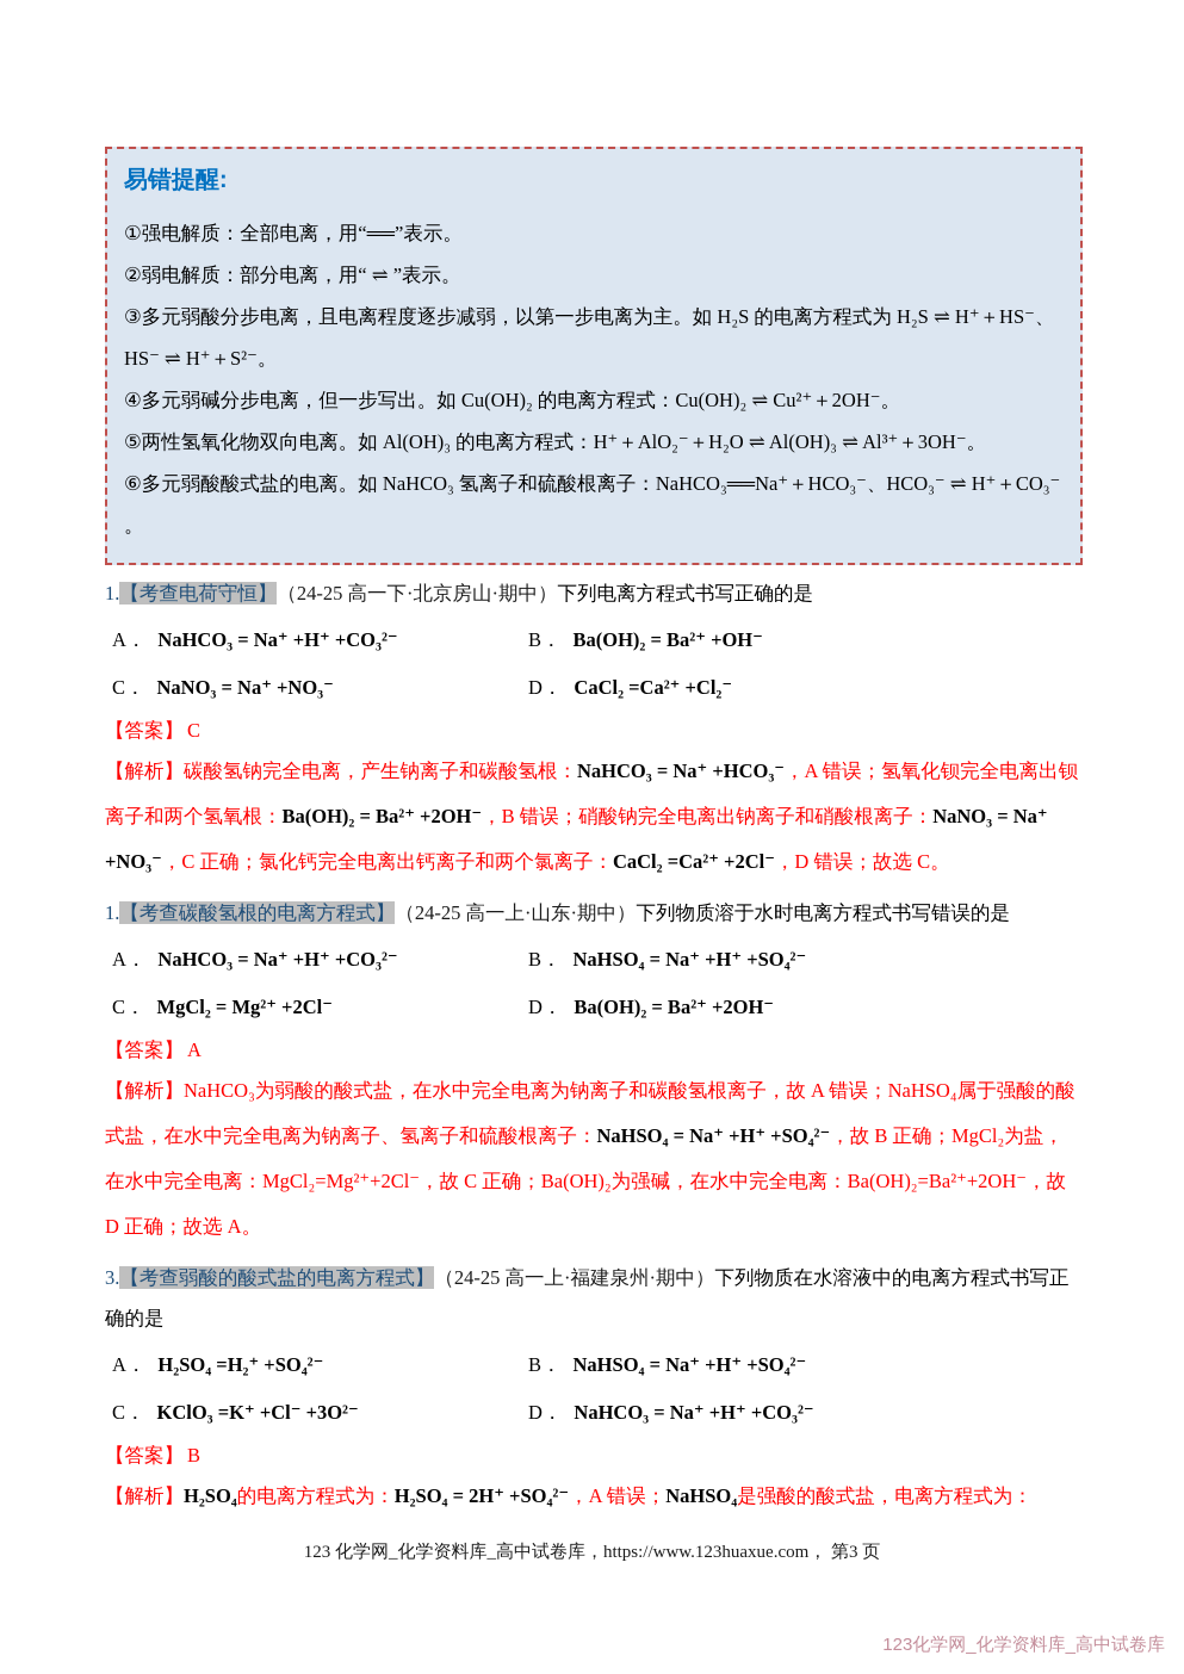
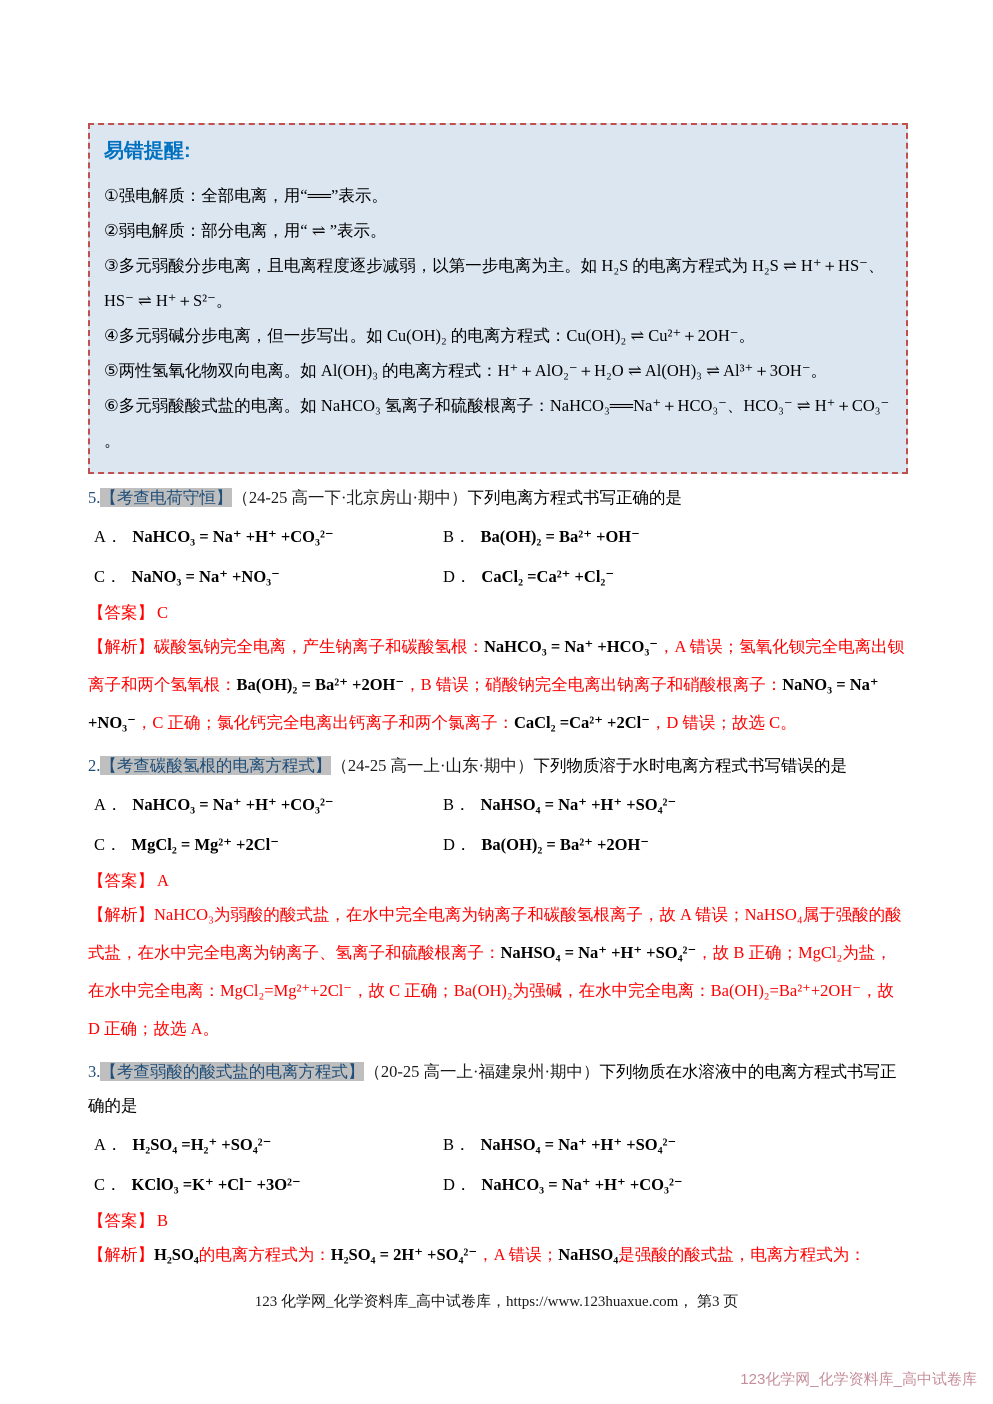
  易错提醒:
  ①强电解质：全部电离，用“══”表示。
  ②弱电解质：部分电离，用“ ⇌ ”表示。
  ③多元弱酸分步电离，且电离程度逐步减弱，以第一步电离为主。如 H₂S 的电离方程式为 H₂S ⇌ H⁺＋HS⁻、HS⁻ ⇌ H⁺＋S²⁻。
  ④多元弱碱分步电离，但一步写出。如 Cu(OH)₂ 的电离方程式：Cu(OH)₂ ⇌ Cu²⁺＋2OH⁻。
  ⑤两性氢氧化物双向电离。如 Al(OH)₃ 的电离方程式：H⁺＋AlO₂⁻＋H₂O ⇌ Al(OH)₃ ⇌ Al³⁺＋3OH⁻。
  ⑥多元弱酸酸式盐的电离。如 NaHCO₃ 氢离子和硫酸根离子：NaHCO₃══Na⁺＋HCO₃⁻、HCO₃⁻ ⇌ H⁺＋CO₃⁻ 。
- 1.【考查电荷守恒】（24-25 高一下·北京房山·期中）下列电离方程式书写正确的是
+ 5.【考查电荷守恒】（24-25 高一下·北京房山·期中）下列电离方程式书写正确的是
  A． NaHCO₃ = Na⁺ +H⁺ +CO₃²⁻
  B． Ba(OH)₂ = Ba²⁺ +OH⁻
  C． NaNO₃ = Na⁺ +NO₃⁻
  D． CaCl₂ =Ca²⁺ +Cl₂⁻
  【答案】 C
  【解析】碳酸氢钠完全电离，产生钠离子和碳酸氢根：NaHCO₃ = Na⁺ +HCO₃⁻，A 错误；氢氧化钡完全电离出钡离子和两个氢氧根：Ba(OH)₂ = Ba²⁺ +2OH⁻，B 错误；硝酸钠完全电离出钠离子和硝酸根离子：NaNO₃ = Na⁺ +NO₃⁻，C 正确；氯化钙完全电离出钙离子和两个氯离子：CaCl₂ =Ca²⁺ +2Cl⁻，D 错误；故选 C。
- 1.【考查碳酸氢根的电离方程式】（24-25 高一上·山东·期中）下列物质溶于水时电离方程式书写错误的是
+ 2.【考查碳酸氢根的电离方程式】（24-25 高一上·山东·期中）下列物质溶于水时电离方程式书写错误的是
  A． NaHCO₃ = Na⁺ +H⁺ +CO₃²⁻
  B． NaHSO₄ = Na⁺ +H⁺ +SO₄²⁻
  C． MgCl₂ = Mg²⁺ +2Cl⁻
  D． Ba(OH)₂ = Ba²⁺ +2OH⁻
  【答案】 A
  【解析】NaHCO₃为弱酸的酸式盐，在水中完全电离为钠离子和碳酸氢根离子，故 A 错误；NaHSO₄属于强酸的酸式盐，在水中完全电离为钠离子、氢离子和硫酸根离子：NaHSO₄ = Na⁺ +H⁺ +SO₄²⁻，故 B 正确；MgCl₂为盐，在水中完全电离：MgCl₂=Mg²⁺+2Cl⁻，故 C 正确；Ba(OH)₂为强碱，在水中完全电离：Ba(OH)₂=Ba²⁺+2OH⁻，故 D 正确；故选 A。
- 3.【考查弱酸的酸式盐的电离方程式】（24-25 高一上·福建泉州·期中）下列物质在水溶液中的电离方程式书写正确的是
+ 3.【考查弱酸的酸式盐的电离方程式】（20-25 高一上·福建泉州·期中）下列物质在水溶液中的电离方程式书写正确的是
  A． H₂SO₄ =H₂⁺ +SO₄²⁻
  B． NaHSO₄ = Na⁺ +H⁺ +SO₄²⁻
  C． KClO₃ =K⁺ +Cl⁻ +3O²⁻
  D． NaHCO₃ = Na⁺ +H⁺ +CO₃²⁻
  【答案】 B
  【解析】H₂SO₄的电离方程式为：H₂SO₄ = 2H⁺ +SO₄²⁻，A 错误；NaHSO₄是强酸的酸式盐，电离方程式为：
  123 化学网_化学资料库_高中试卷库，https://www.123huaxue.com， 第3 页
  123化学网_化学资料库_高中试卷库
